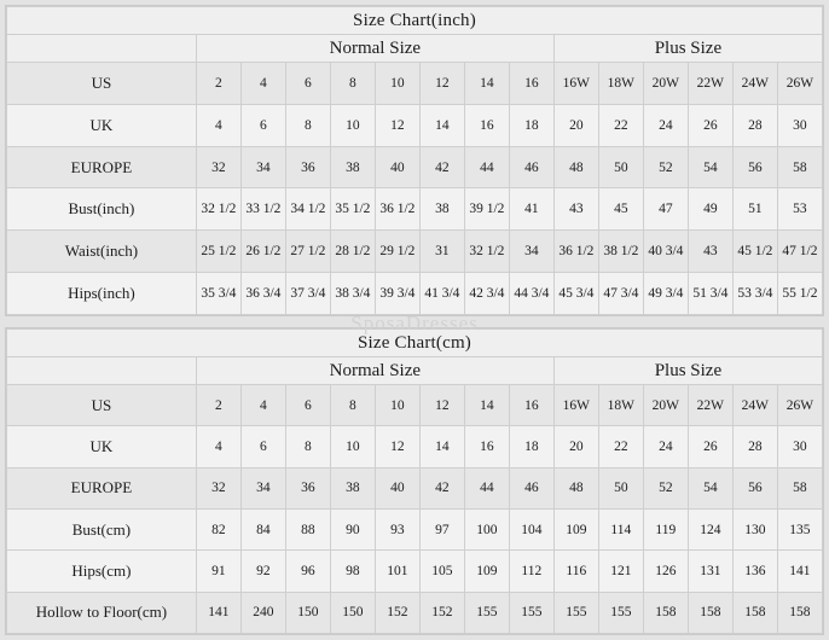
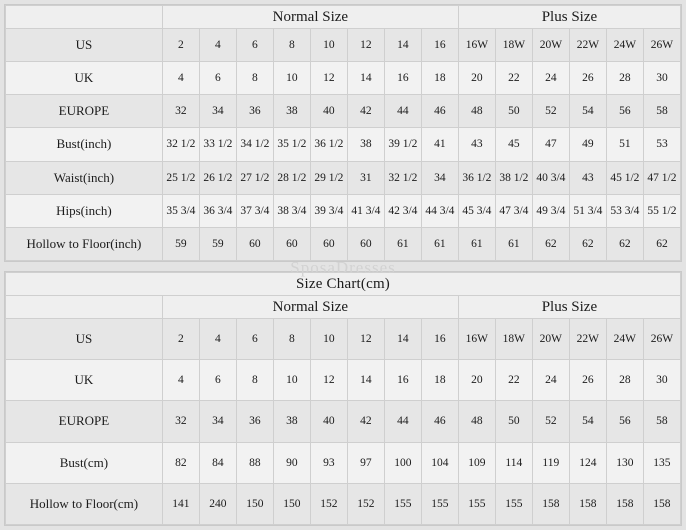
- Size Chart(inch)
  	Normal Size	Plus Size
  US	2	4	6	8	10	12	14	16	16W	18W	20W	22W	24W	26W
  UK	4	6	8	10	12	14	16	18	20	22	24	26	28	30
  EUROPE	32	34	36	38	40	42	44	46	48	50	52	54	56	58
  Bust(inch)	32 1/2	33 1/2	34 1/2	35 1/2	36 1/2	38	39 1/2	41	43	45	47	49	51	53
  Waist(inch)	25 1/2	26 1/2	27 1/2	28 1/2	29 1/2	31	32 1/2	34	36 1/2	38 1/2	40 3/4	43	45 1/2	47 1/2
  Hips(inch)	35 3/4	36 3/4	37 3/4	38 3/4	39 3/4	41 3/4	42 3/4	44 3/4	45 3/4	47 3/4	49 3/4	51 3/4	53 3/4	55 1/2
+ Hollow to Floor(inch)	59	59	60	60	60	60	61	61	61	61	62	62	62	62
  SposaDresses
  Size Chart(cm)
  	Normal Size	Plus Size
  US	2	4	6	8	10	12	14	16	16W	18W	20W	22W	24W	26W
  UK	4	6	8	10	12	14	16	18	20	22	24	26	28	30
  EUROPE	32	34	36	38	40	42	44	46	48	50	52	54	56	58
  Bust(cm)	82	84	88	90	93	97	100	104	109	114	119	124	130	135
- Hips(cm)	91	92	96	98	101	105	109	112	116	121	126	131	136	141
  Hollow to Floor(cm)	141	240	150	150	152	152	155	155	155	155	158	158	158	158
